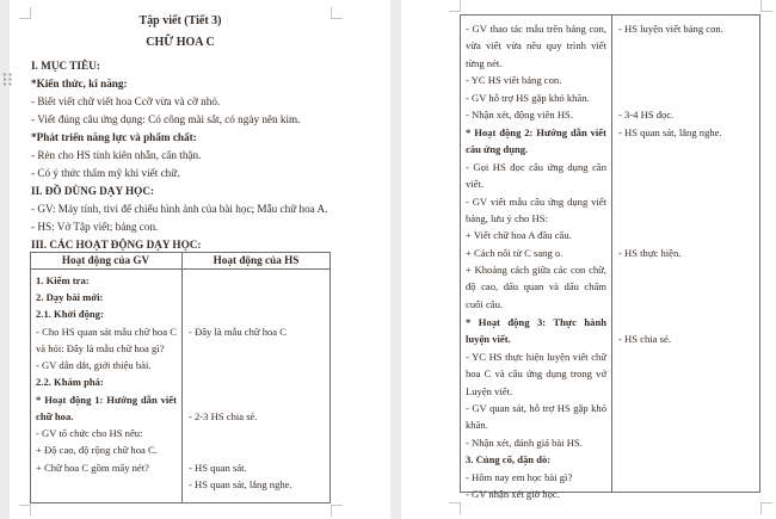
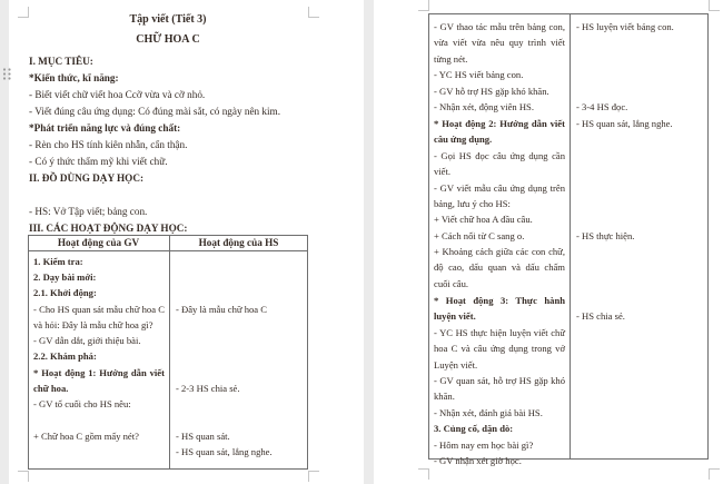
  Tập viết (Tiết 3)
  CHỮ HOA C
  I. MỤC TIÊU:
  *Kiến thức, kĩ năng:
  - Biết viết chữ viết hoa Ccỡ vừa và cỡ nhỏ.
- - Viết đúng câu ứng dụng: Có công mài sắt, có ngày nên kim.
+ - Viết đúng câu ứng dụng: Có đúng mài sắt, có ngày nên kim.
- *Phát triển năng lực và phẩm chất:
+ *Phát triển năng lực và đúng chất:
  - Rèn cho HS tính kiên nhẫn, cẩn thận.
  - Có ý thức thẩm mỹ khi viết chữ.
  II. ĐỒ DÙNG DẠY HỌC:
- - GV: Máy tính, tivi để chiếu hình ảnh của bài học; Mẫu chữ hoa A.
  - HS: Vở Tập viết; bảng con.
  III. CÁC HOẠT ĐỘNG DẠY HỌC:
  Hoạt động của GV
  Hoạt động của HS
  1. Kiểm tra:
  2. Dạy bài mới:
  2.1. Khởi động:
  - Cho HS quan sát mẫu chữ hoa C và hỏi: Đây là mẫu chữ hoa gì?
  - GV dẫn dắt, giới thiệu bài.
  2.2. Khám phá:
  * Hoạt động 1: Hướng dẫn viết chữ hoa.
- - GV tổ chức cho HS nêu:
+ - GV tổ cuối cho HS nêu:
- + Độ cao, độ rộng chữ hoa C.
  + Chữ hoa C gồm mấy nét?
  - Đây là mẫu chữ hoa C
  - 2-3 HS chia sẻ.
  - HS quan sát.
  - HS quan sát, lắng nghe.
  - GV thao tác mẫu trên bảng con, vừa viết vừa nêu quy trình viết từng nét.
  - YC HS viết bảng con.
  - GV hỗ trợ HS gặp khó khăn.
  - Nhận xét, động viên HS.
  * Hoạt động 2: Hướng dẫn viết câu ứng dụng.
  - Gọi HS đọc câu ứng dụng cần viết.
- - GV viết mẫu câu ứng dụng viết bảng, lưu ý cho HS:
+ - GV viết mẫu câu ứng dụng trên bảng, lưu ý cho HS:
  + Viết chữ hoa A đầu câu.
  + Cách nối từ C sang o.
  + Khoảng cách giữa các con chữ, độ cao, dấu quan và dấu chấm cuối câu.
  * Hoạt động 3: Thực hành luyện viết.
  - YC HS thực hiện luyện viết chữ hoa C và câu ứng dụng trong vở Luyện viết.
  - GV quan sát, hỗ trợ HS gặp khó khăn.
  - Nhận xét, đánh giá bài HS.
  3. Củng cố, dặn dò:
  - Hôm nay em học bài gì?
  - GV nhận xét giờ học.
  - HS luyện viết bảng con.
  - 3-4 HS đọc.
  - HS quan sát, lắng nghe.
  - HS thực hiện.
  - HS chia sẻ.
